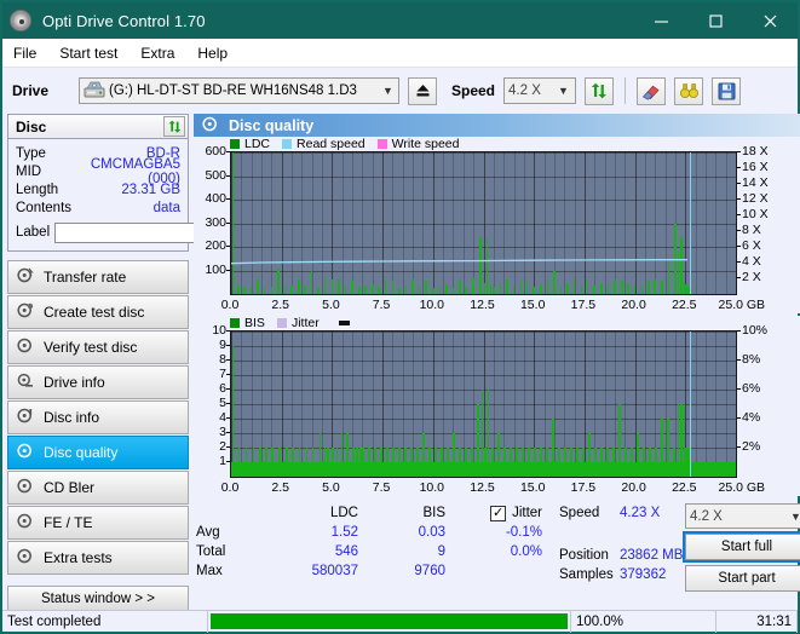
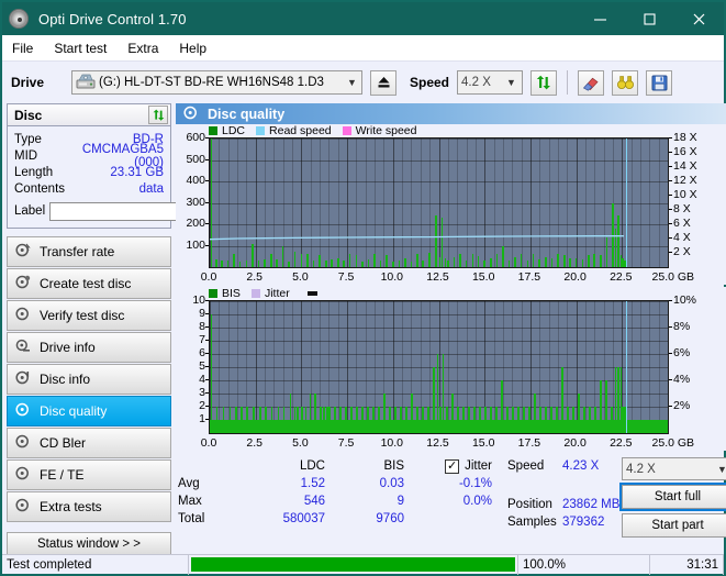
  Opti Drive Control 1.70
  File
  Start test
  Extra
  Help
  Drive
  (G:) HL-DT-ST BD-RE WH16NS48 1.D3
  ▼
  Speed
  4.2 X
  ▼
  Disc
  Type
  BD-R
  MID
  CMCMAGBA5 (000)
  Length
  23.31 GB
  Contents
  data
  Label
  Transfer rate
  Create test disc
  Verify test disc
  Drive info
  Disc info
  Disc quality
  CD Bler
  FE / TE
  Extra tests
  Status window > >
  Disc quality
  LDC
  Read speed
  Write speed
  100
  200
  300
  400
  500
  600
  2 X
  4 X
  6 X
  8 X
  10 X
  12 X
  14 X
  16 X
  18 X
  0.0
  2.5
  5.0
  7.5
  10.0
  12.5
  15.0
  17.5
  20.0
  22.5
  25.0 GB
  BIS
  Jitter
  1
  2
  3
  4
  5
  6
  7
  8
  9
  10
  2%
  4%
  6%
  8%
  10%
  0.0
  2.5
  5.0
  7.5
  10.0
  12.5
  15.0
  17.5
  20.0
  22.5
  25.0 GB
  LDC
  BIS
  ✓
  Jitter
  Avg
  1.52
  0.03
  -0.1%
- Total
+ Max
  546
  9
  0.0%
- Max
+ Total
  580037
  9760
  Speed
  4.23 X
  Position
  23862 MB
  Samples
  379362
  4.2 X
  ▼
  Start full
  Start part
  Test completed
  100.0%
  31:31
